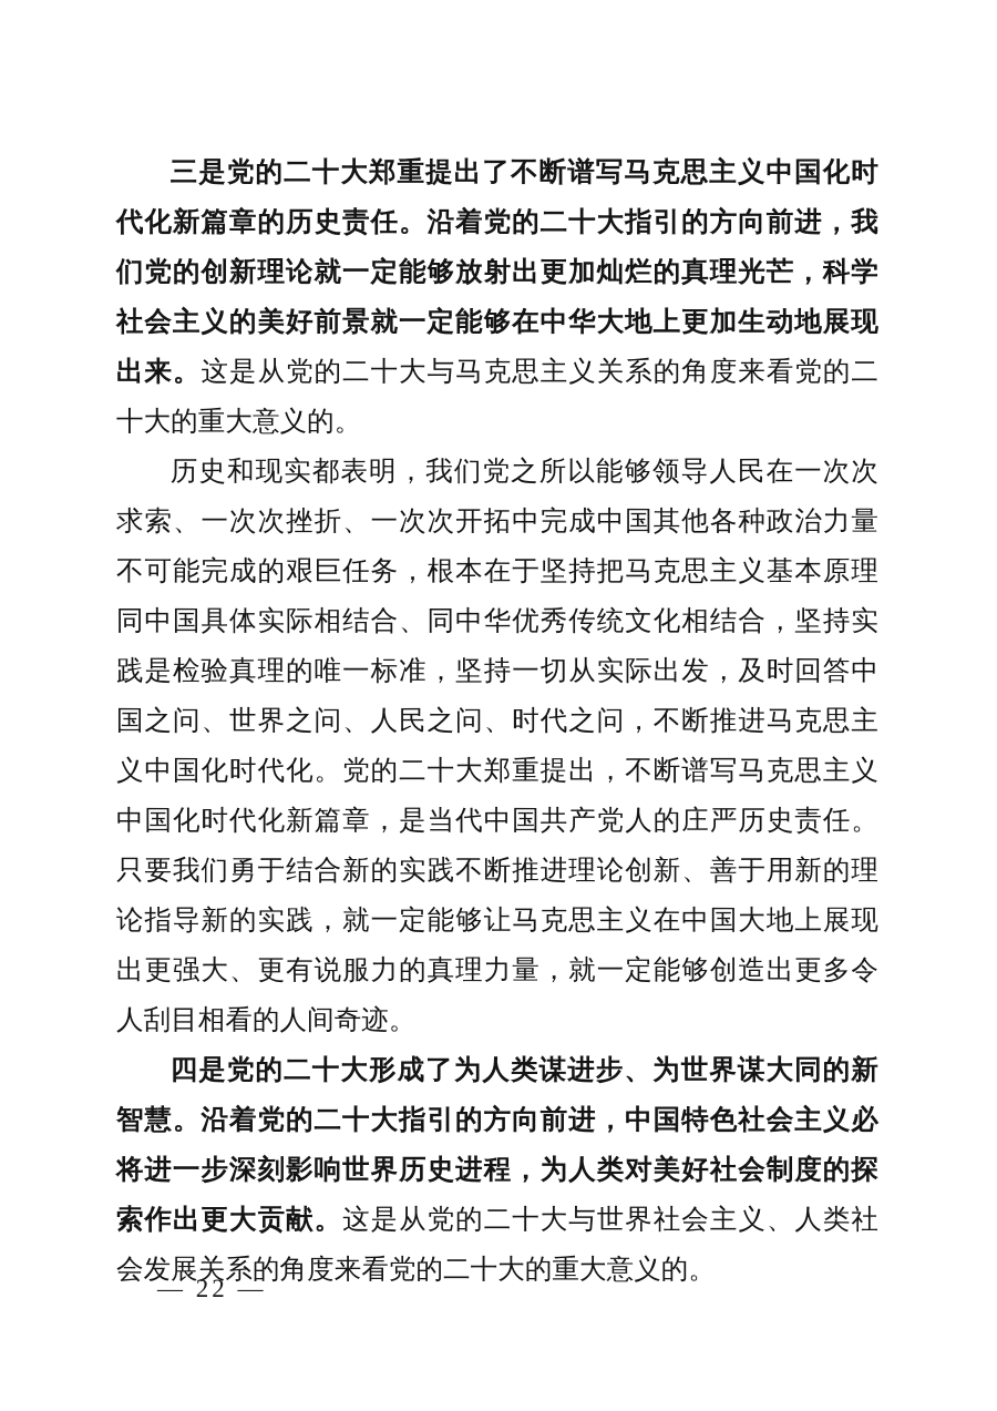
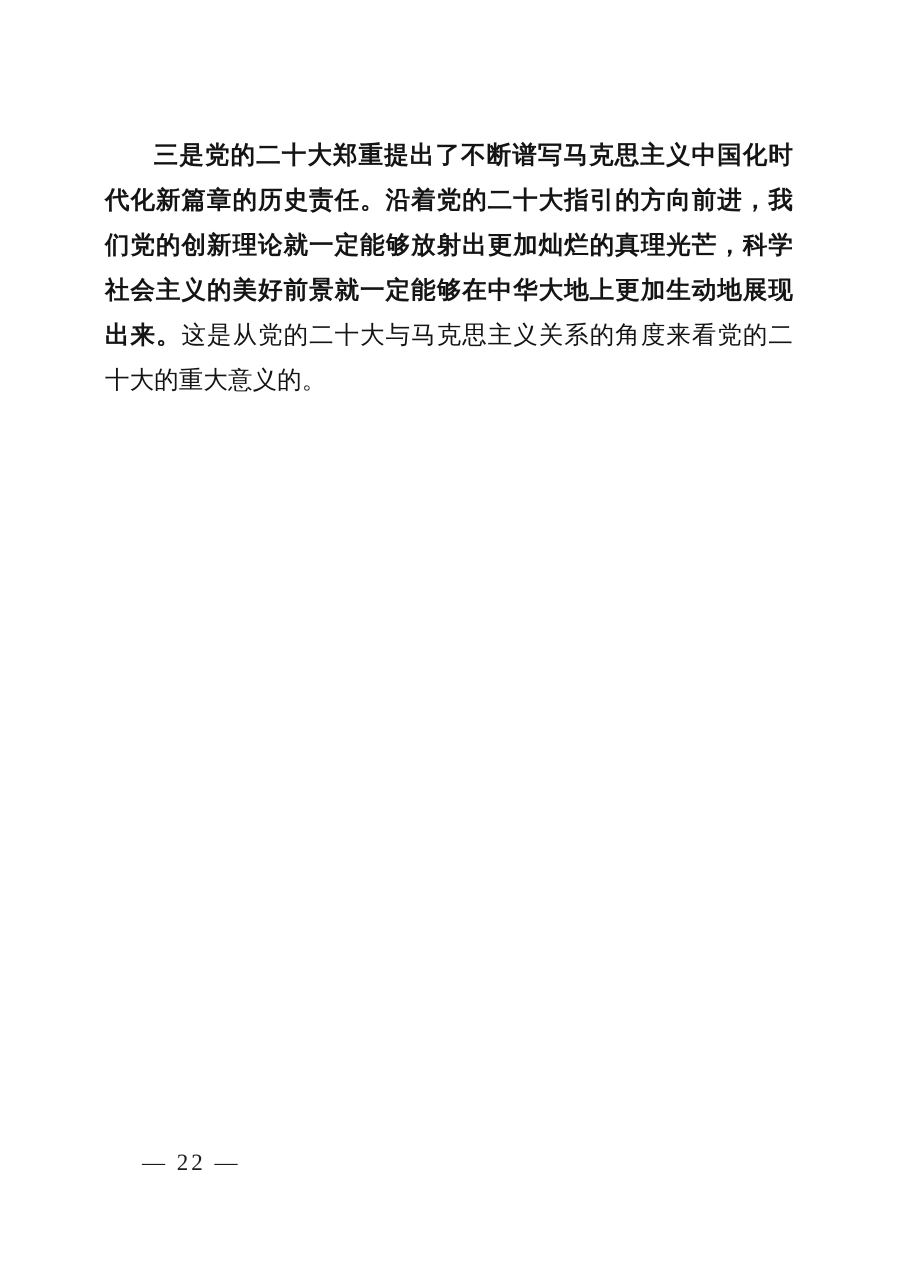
  三是党的二十大郑重提出了不断谱写马克思主义中国化时代化新篇章的历史责任。沿着党的二十大指引的方向前进，我们党的创新理论就一定能够放射出更加灿烂的真理光芒，科学社会主义的美好前景就一定能够在中华大地上更加生动地展现出来。这是从党的二十大与马克思主义关系的角度来看党的二十大的重大意义的。
- 历史和现实都表明，我们党之所以能够领导人民在一次次求索、一次次挫折、一次次开拓中完成中国其他各种政治力量不可能完成的艰巨任务，根本在于坚持把马克思主义基本原理同中国具体实际相结合、同中华优秀传统文化相结合，坚持实践是检验真理的唯一标准，坚持一切从实际出发，及时回答中国之问、世界之问、人民之问、时代之问，不断推进马克思主义中国化时代化。党的二十大郑重提出，不断谱写马克思主义中国化时代化新篇章，是当代中国共产党人的庄严历史责任。只要我们勇于结合新的实践不断推进理论创新、善于用新的理论指导新的实践，就一定能够让马克思主义在中国大地上展现出更强大、更有说服力的真理力量，就一定能够创造出更多令人刮目相看的人间奇迹。
- 四是党的二十大形成了为人类谋进步、为世界谋大同的新智慧。沿着党的二十大指引的方向前进，中国特色社会主义必将进一步深刻影响世界历史进程，为人类对美好社会制度的探索作出更大贡献。这是从党的二十大与世界社会主义、人类社会发展关系的角度来看党的二十大的重大意义的。
  — 22 —
